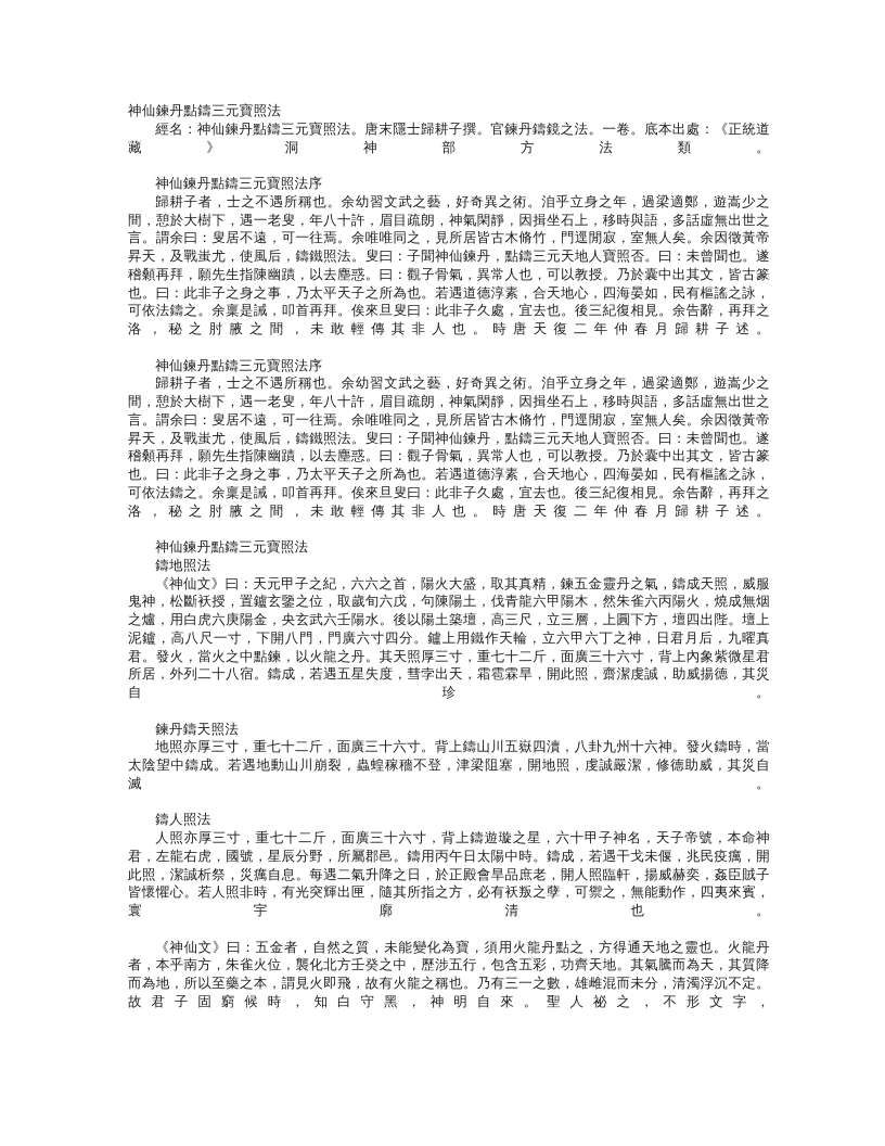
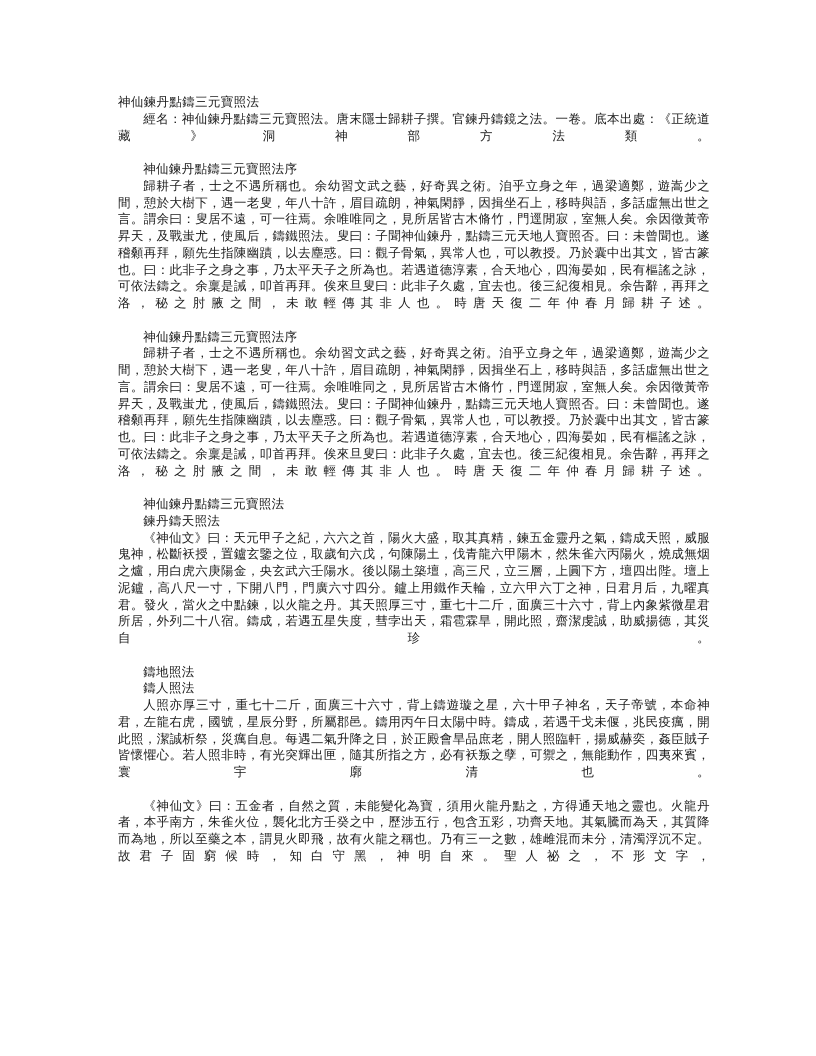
  神仙鍊丹點鑄三元寶照法
  經名：神仙鍊丹點鑄三元寶照法。唐末隱士歸耕子撰。官鍊丹鑄鏡之法。一卷。底本出處：《正統道藏》洞神部方法類。
  神仙鍊丹點鑄三元寶照法序
  歸耕子者，士之不遇所稱也。余幼習文武之藝，好奇異之術。洎乎立身之年，過梁適鄭，遊嵩少之間，憩於大樹下，遇一老叟，年八十許，眉目疏朗，神氣閑靜，因揖坐石上，移時與語，多話虛無出世之言。謂余曰：叟居不遠，可一往焉。余唯唯同之，見所居皆古木脩竹，門逕閒寂，室無人矣。余因徵黃帝昇天，及戰蚩尤，使風后，鑄鐵照法。叟曰：子聞神仙鍊丹，點鑄三元天地人寶照否。曰：未曾聞也。遂稽顙再拜，願先生指陳幽蹟，以去塵惑。曰：觀子骨氣，異常人也，可以教授。乃於囊中出其文，皆古篆也。曰：此非子之身之事，乃太平天子之所為也。若遇道德淳素，合天地心，四海晏如，民有樞謠之詠，可依法鑄之。余稟是誡，叩首再拜。俟來旦叟曰：此非子久處，宜去也。後三紀復相見。余告辭，再拜之洛，秘之肘腋之間，未敢輕傳其非人也。時唐天復二年仲春月歸耕子述。
  神仙鍊丹點鑄三元寶照法序
  歸耕子者，士之不遇所稱也。余幼習文武之藝，好奇異之術。洎乎立身之年，過梁適鄭，遊嵩少之間，憩於大樹下，遇一老叟，年八十許，眉目疏朗，神氣閑靜，因揖坐石上，移時與語，多話虛無出世之言。謂余曰：叟居不遠，可一往焉。余唯唯同之，見所居皆古木脩竹，門逕閒寂，室無人矣。余因徵黃帝昇天，及戰蚩尤，使風后，鑄鐵照法。叟曰：子聞神仙鍊丹，點鑄三元天地人寶照否。曰：未曾聞也。遂稽顙再拜，願先生指陳幽蹟，以去塵惑。曰：觀子骨氣，異常人也，可以教授。乃於囊中出其文，皆古篆也。曰：此非子之身之事，乃太平天子之所為也。若遇道德淳素，合天地心，四海晏如，民有樞謠之詠，可依法鑄之。余稟是誡，叩首再拜。俟來旦叟曰：此非子久處，宜去也。後三紀復相見。余告辭，再拜之洛，秘之肘腋之間，未敢輕傳其非人也。時唐天復二年仲春月歸耕子述。
  神仙鍊丹點鑄三元寶照法
- 鑄地照法
+ 鍊丹鑄天照法
  《神仙文》曰：天元甲子之紀，六六之首，陽火大盛，取其真精，鍊五金靈丹之氣，鑄成天照，威服鬼神，松斷袄授，置鑪玄鑒之位，取歲旬六戊，句陳陽土，伐青龍六甲陽木，然朱雀六丙陽火，燒成無烟之爐，用白虎六庚陽金，央玄武六壬陽水。後以陽土築壇，高三尺，立三層，上圓下方，壇四出陛。壇上泥鑪，高八尺一寸，下開八門，門廣六寸四分。鑪上用鐵作天輪，立六甲六丁之神，日君月后，九曜真君。發火，當火之中點鍊，以火龍之丹。其天照厚三寸，重七十二斤，面廣三十六寸，背上內象紫微星君所居，外列二十八宿。鑄成，若遇五星失度，彗孛出天，霜雹霖旱，開此照，齋潔虔誠，助威揚德，其災自珍。
- 鍊丹鑄天照法
+ 鑄地照法
- 地照亦厚三寸，重七十二斤，面廣三十六寸。背上鑄山川五嶽四瀆，八卦九州十六神。發火鑄時，當太陰望中鑄成。若遇地動山川崩裂，蟲蝗稼穡不登，津梁阻塞，開地照，虔誠嚴潔，修德助威，其災自滅。
  鑄人照法
  人照亦厚三寸，重七十二斤，面廣三十六寸，背上鑄遊璇之星，六十甲子神名，天子帝號，本命神君，左龍右虎，國號，星辰分野，所屬郡邑。鑄用丙午日太陽中時。鑄成，若遇干戈未偃，兆民疫癘，開此照，潔誠析祭，災癘自息。每遇二氣升降之日，於正殿會旱品庶老，開人照臨軒，揚威赫奕，姦臣賊子皆懷懼心。若人照非時，有光突輝出匣，隨其所指之方，必有袄叛之孽，可禦之，無能動作，四夷來賓，寰宇廓清也。
  《神仙文》曰：五金者，自然之質，未能變化為寶，須用火龍丹點之，方得通天地之靈也。火龍丹者，本乎南方，朱雀火位，襲化北方壬癸之中，歷涉五行，包含五彩，功齊天地。其氣騰而為天，其質降而為地，所以至藥之本，謂見火即飛，故有火龍之稱也。乃有三一之數，雄雌混而未分，清濁浮沉不定。故君子固窮候時，知白守黑，神明自來。聖人祕之，不形文字，
